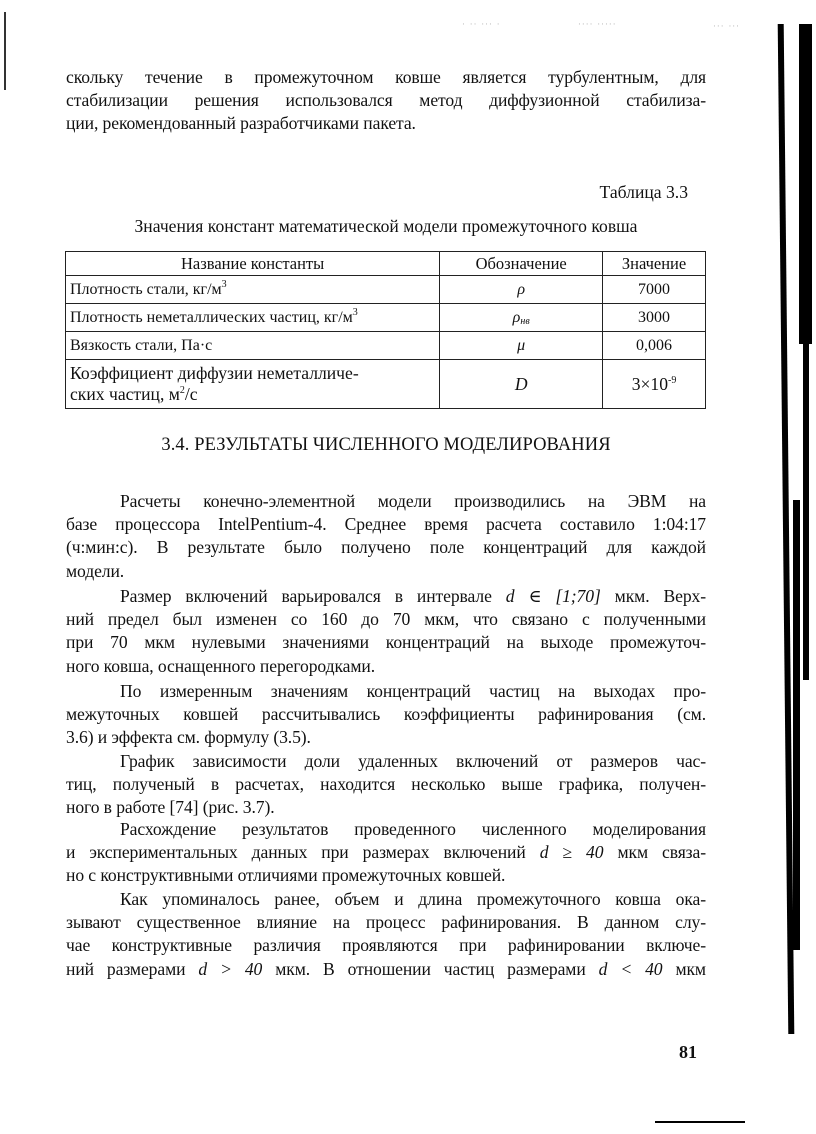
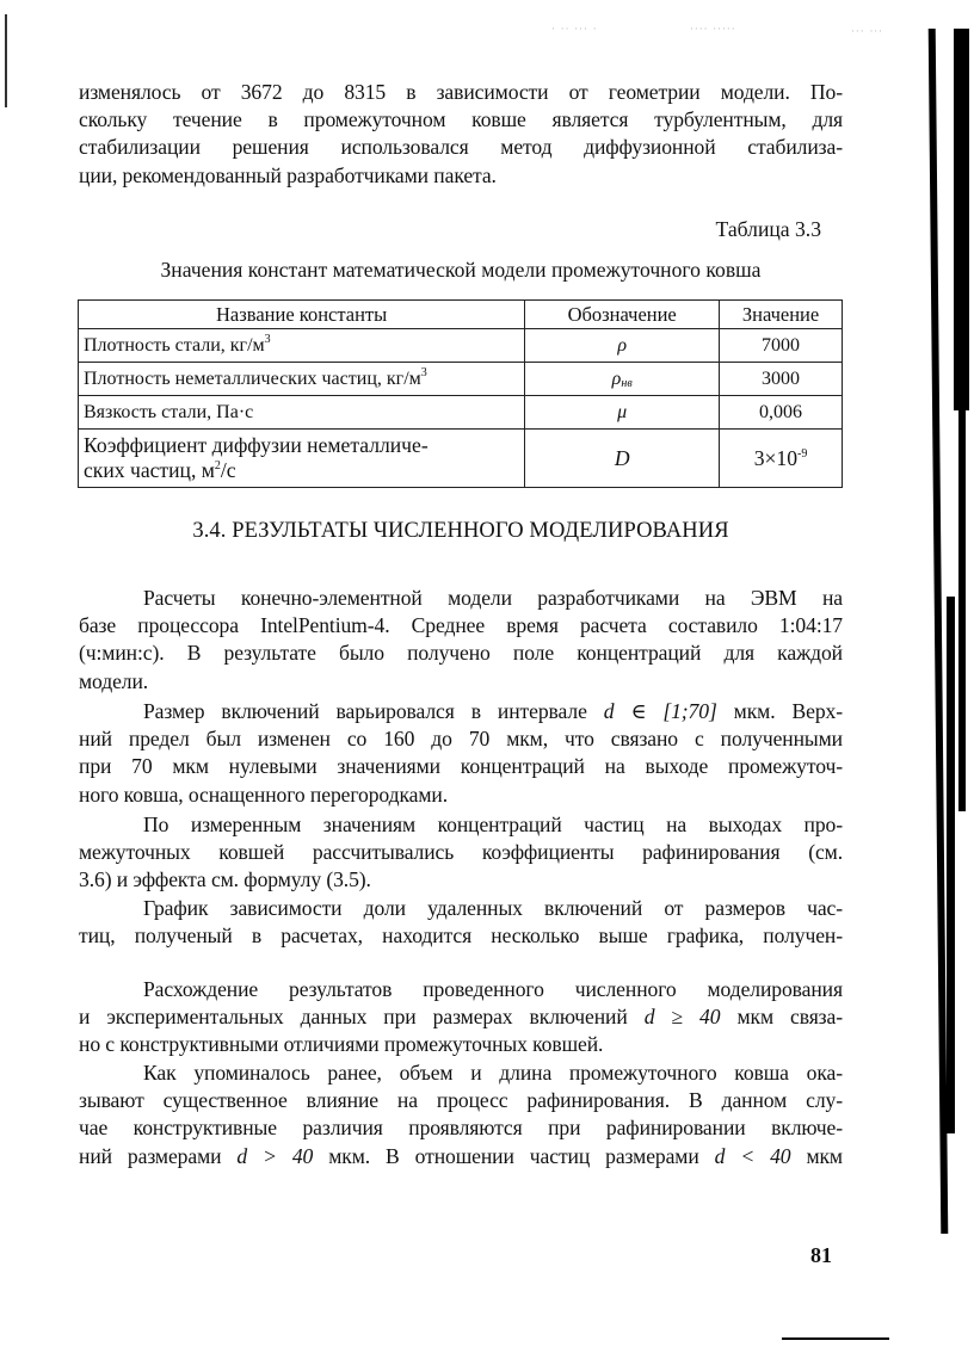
  · ·· ··· ·
  ···· ·····
  ··· ···
+ изменялось от 3672 до 8315 в зависимости от геометрии модели. По-
  скольку течение в промежуточном ковше является турбулентным, для
  стабилизации решения использовался метод диффузионной стабилиза-
  ции, рекомендованный разработчиками пакета.
  Таблица 3.3
  Значения констант математической модели промежуточного ковша
  Название константы	Обозначение	Значение
  Плотность стали, кг/м3	ρ	7000
  Плотность неметаллических частиц, кг/м3	ρнв	3000
  Вязкость стали, Па·с	μ	0,006
  Коэффициент диффузии неметалличе- ских частиц, м2/с	D	3×10-9
  3.4. РЕЗУЛЬТАТЫ ЧИСЛЕННОГО МОДЕЛИРОВАНИЯ
- Расчеты конечно-элементной модели производились на ЭВМ на
+ Расчеты конечно-элементной модели разработчиками на ЭВМ на
  базе процессора IntelPentium-4. Среднее время расчета составило 1:04:17
  (ч:мин:с). В результате было получено поле концентраций для каждой
  модели.
  Размер включений варьировался в интервале d ∈ [1;70] мкм. Верх-
  ний предел был изменен со 160 до 70 мкм, что связано с полученными
  при 70 мкм нулевыми значениями концентраций на выходе промежуточ-
  ного ковша, оснащенного перегородками.
  По измеренным значениям концентраций частиц на выходах про-
  межуточных ковшей рассчитывались коэффициенты рафинирования (см.
  3.6) и эффекта см. формулу (3.5).
  График зависимости доли удаленных включений от размеров час-
  тиц, полученый в расчетах, находится несколько выше графика, получен-
- ного в работе [74] (рис. 3.7).
  Расхождение результатов проведенного численного моделирования
  и экспериментальных данных при размерах включений d ≥ 40 мкм связа-
  но с конструктивными отличиями промежуточных ковшей.
  Как упоминалось ранее, объем и длина промежуточного ковша ока-
  зывают существенное влияние на процесс рафинирования. В данном слу-
  чае конструктивные различия проявляются при рафинировании включе-
  ний размерами d > 40 мкм. В отношении частиц размерами d < 40 мкм
  81
